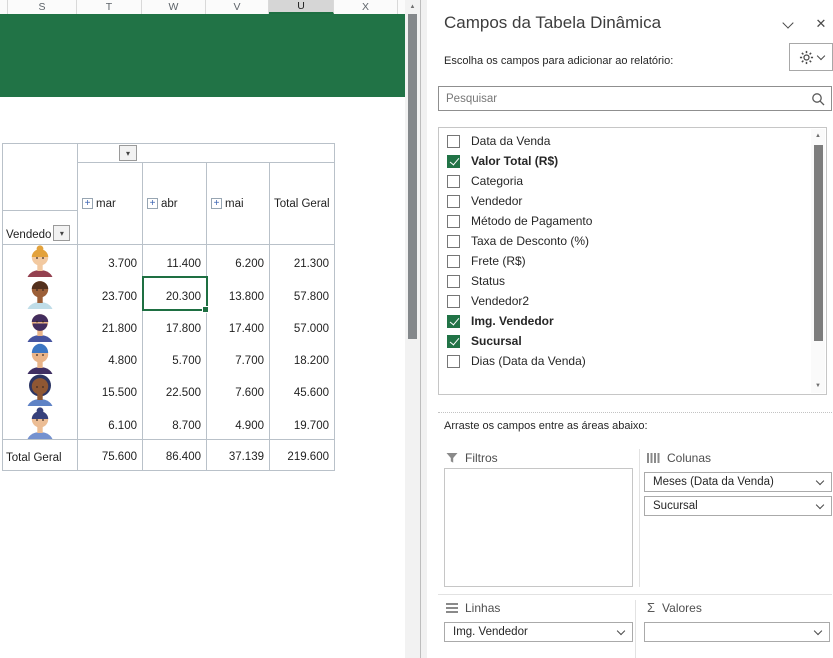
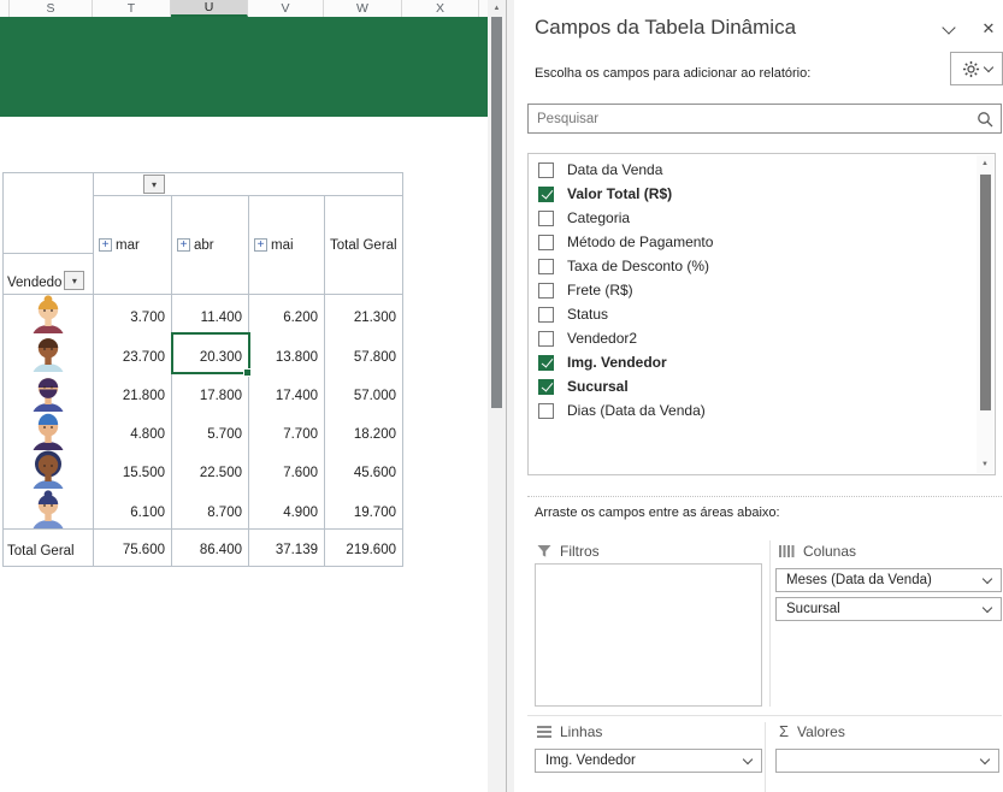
  S
  T
- W
+ U
  V
- U
+ W
  X
  Vendedo
  ▾
  ▾
  +
  mar
  +
  abr
  +
  mai
  Total Geral
  Total Geral
  3.700
  11.400
  6.200
  21.300
  23.700
  20.300
  13.800
  57.800
  21.800
  17.800
  17.400
  57.000
  4.800
  5.700
  7.700
  18.200
  15.500
  22.500
  7.600
  45.600
  6.100
  8.700
  4.900
  19.700
  75.600
  86.400
  37.139
  219.600
  Campos da Tabela Dinâmica
  ✕
  Escolha os campos para adicionar ao relatório:
  Pesquisar
  Data da Venda
  Valor Total (R$)
  Categoria
- Vendedor
  Método de Pagamento
  Taxa de Desconto (%)
  Frete (R$)
  Status
  Vendedor2
  Img. Vendedor
  Sucursal
  Dias (Data da Venda)
  Arraste os campos entre as áreas abaixo:
  Filtros
  Colunas
  Meses (Data da Venda)
  Sucursal
  Linhas
  Σ
  Valores
  Img. Vendedor
